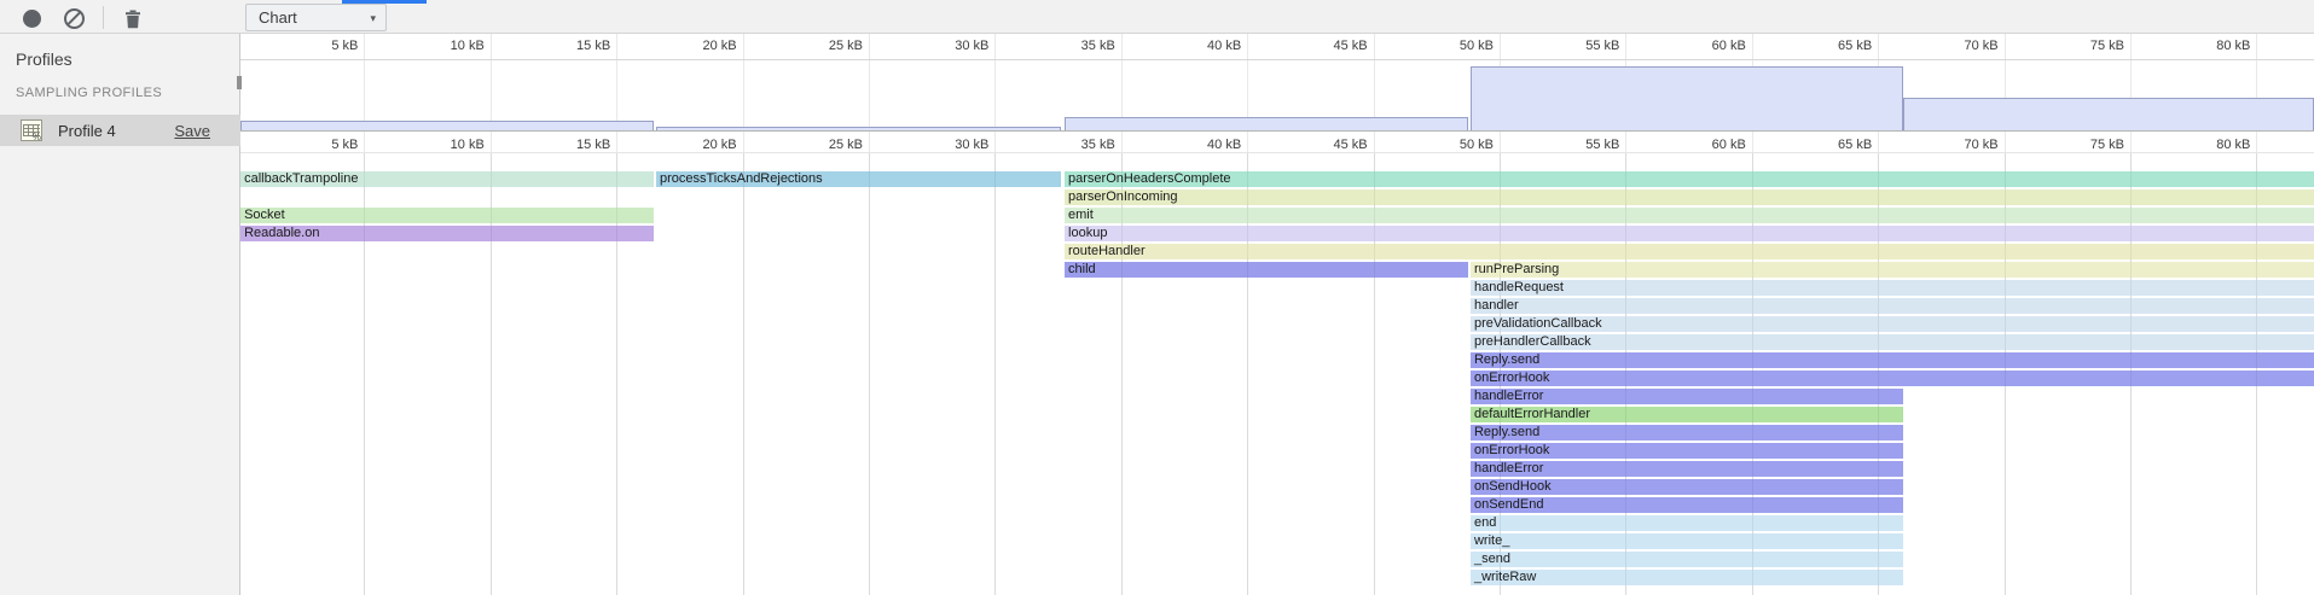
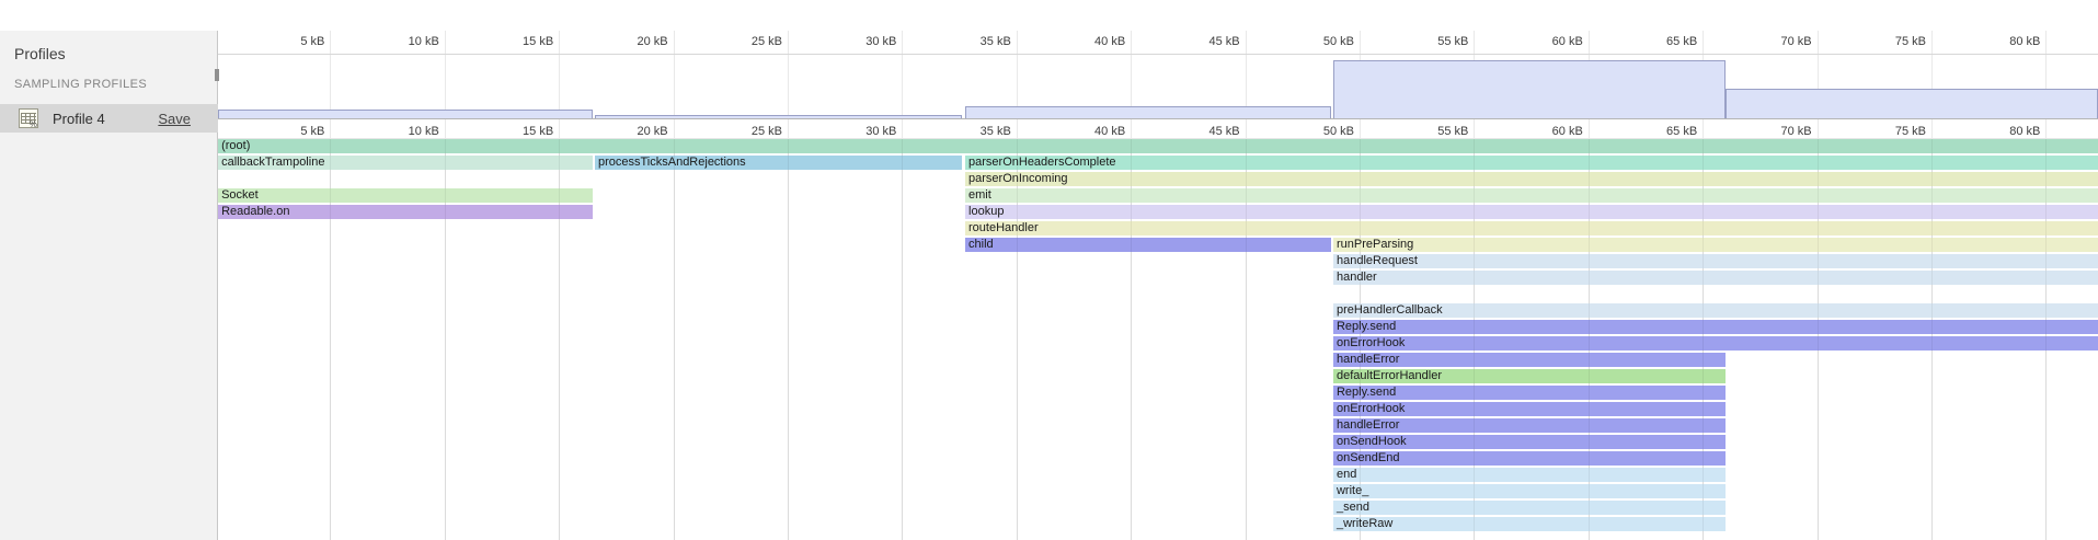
- Chart
- ▾
  Profiles
  SAMPLING PROFILES
  %
  Profile 4
  Save
  5 kB
  5 kB
  10 kB
  10 kB
  15 kB
  15 kB
  20 kB
  20 kB
  25 kB
  25 kB
  30 kB
  30 kB
  35 kB
  35 kB
  40 kB
  40 kB
  45 kB
  45 kB
  50 kB
  50 kB
  55 kB
  55 kB
  60 kB
  60 kB
  65 kB
  65 kB
  70 kB
  70 kB
  75 kB
  75 kB
  80 kB
  80 kB
+ (root)
  callbackTrampoline
  processTicksAndRejections
  parserOnHeadersComplete
  parserOnIncoming
  Socket
  emit
  Readable.on
  lookup
  routeHandler
  child
  runPreParsing
  handleRequest
  handler
- preValidationCallback
  preHandlerCallback
  Reply.send
  onErrorHook
  handleError
  defaultErrorHandler
  Reply.send
  onErrorHook
  handleError
  onSendHook
  onSendEnd
  end
  write_
  _send
  _writeRaw
